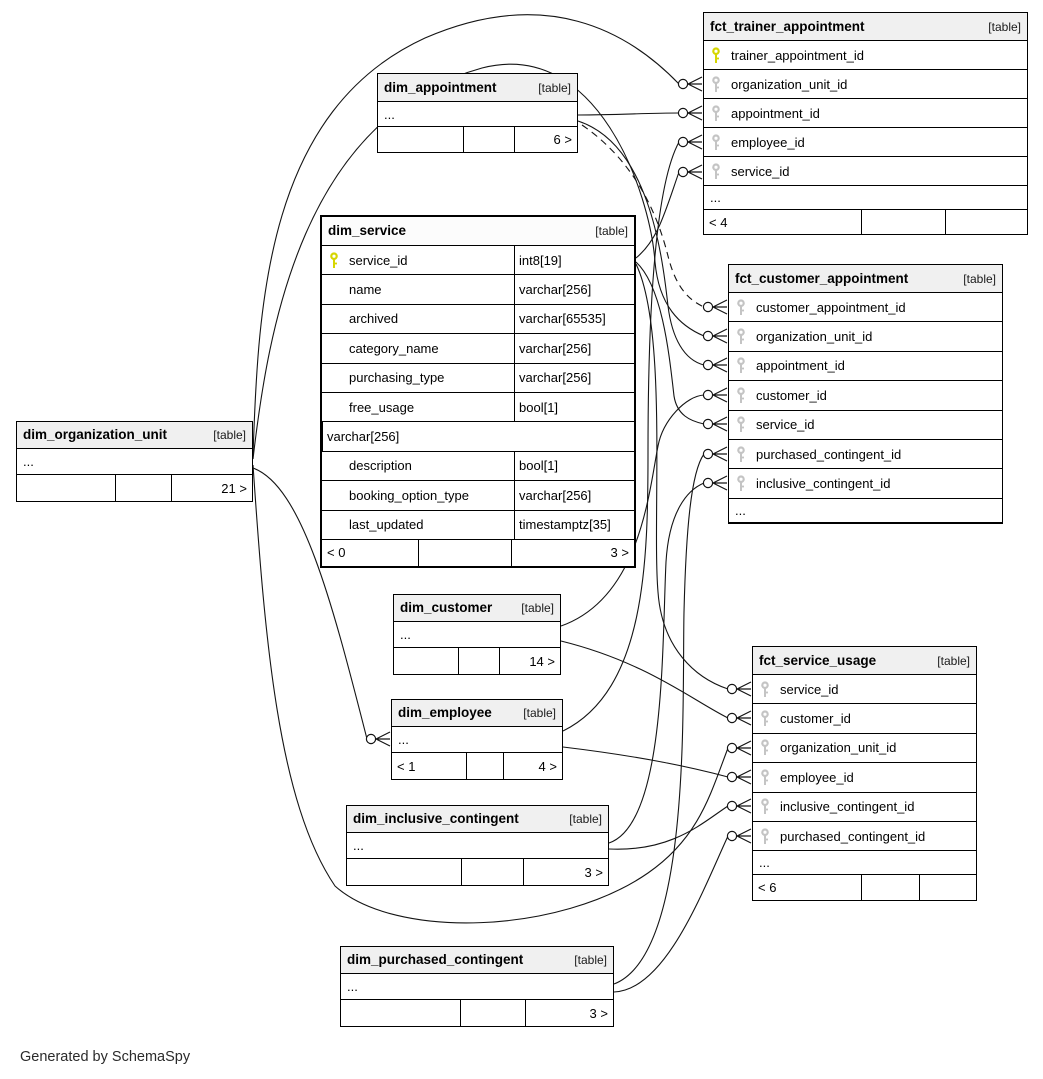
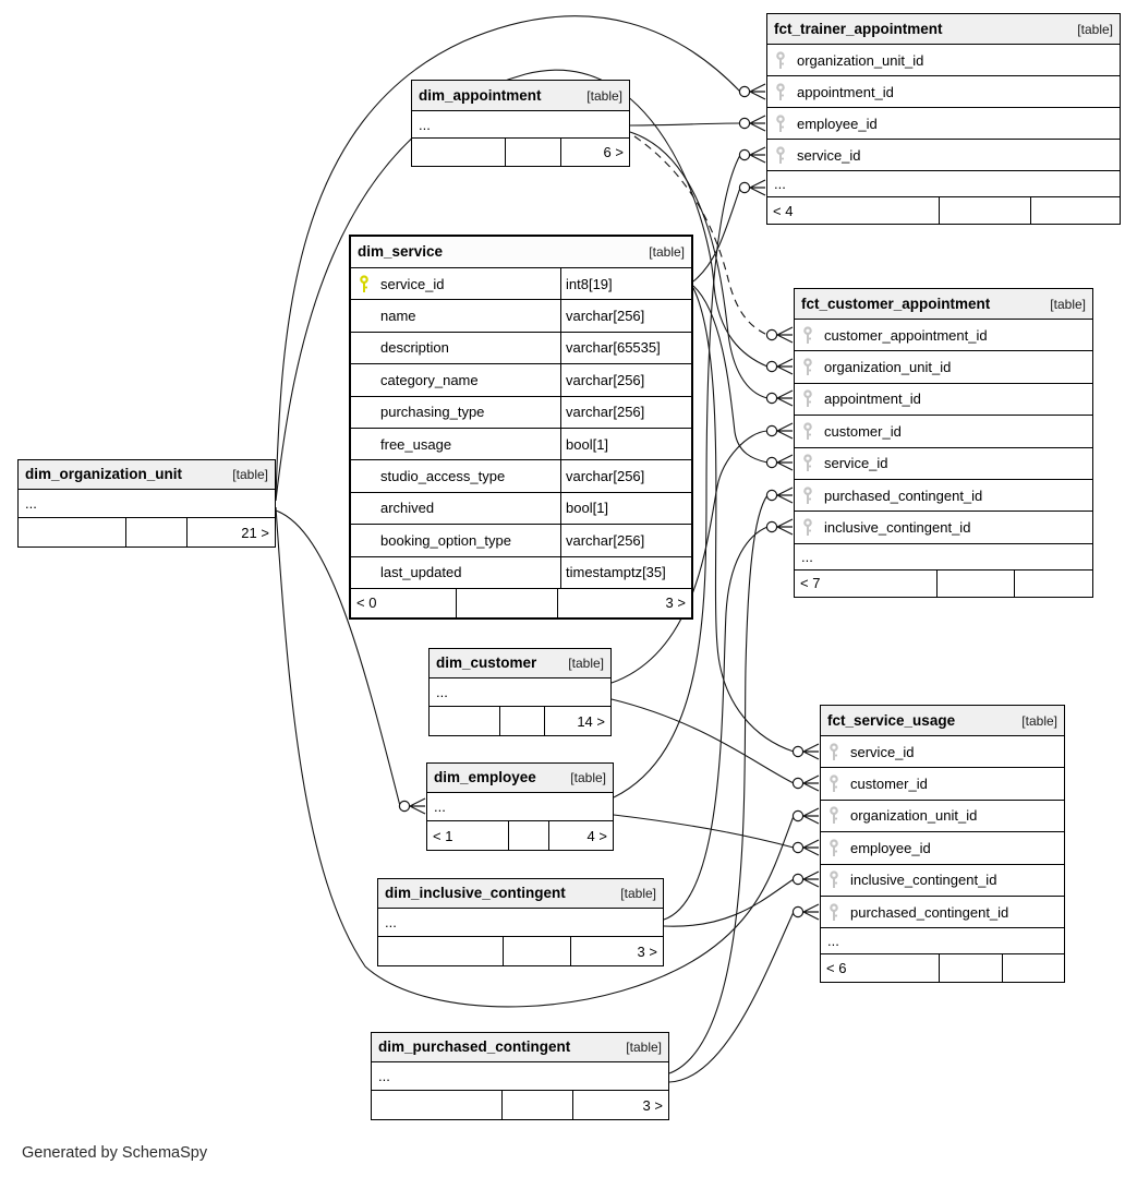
  fct_trainer_appointment
  [table]
- trainer_appointment_id
  organization_unit_id
  appointment_id
  employee_id
  service_id
  ...
  < 4
  dim_appointment
  [table]
  ...
  6 >
  dim_service
  [table]
  service_id
  int8[19]
  name
  varchar[256]
- archived
+ description
  varchar[65535]
  category_name
  varchar[256]
  purchasing_type
  varchar[256]
  free_usage
  bool[1]
+ studio_access_type
  varchar[256]
- description
+ archived
  bool[1]
  booking_option_type
  varchar[256]
  last_updated
  timestamptz[35]
  < 0
  3 >
  fct_customer_appointment
  [table]
  customer_appointment_id
  organization_unit_id
  appointment_id
  customer_id
  service_id
  purchased_contingent_id
  inclusive_contingent_id
  ...
+ < 7
  dim_organization_unit
  [table]
  ...
  21 >
  dim_customer
  [table]
  ...
  14 >
  dim_employee
  [table]
  ...
  < 1
  4 >
  fct_service_usage
  [table]
  service_id
  customer_id
  organization_unit_id
  employee_id
  inclusive_contingent_id
  purchased_contingent_id
  ...
  < 6
  dim_inclusive_contingent
  [table]
  ...
  3 >
  dim_purchased_contingent
  [table]
  ...
  3 >
  Generated by SchemaSpy
